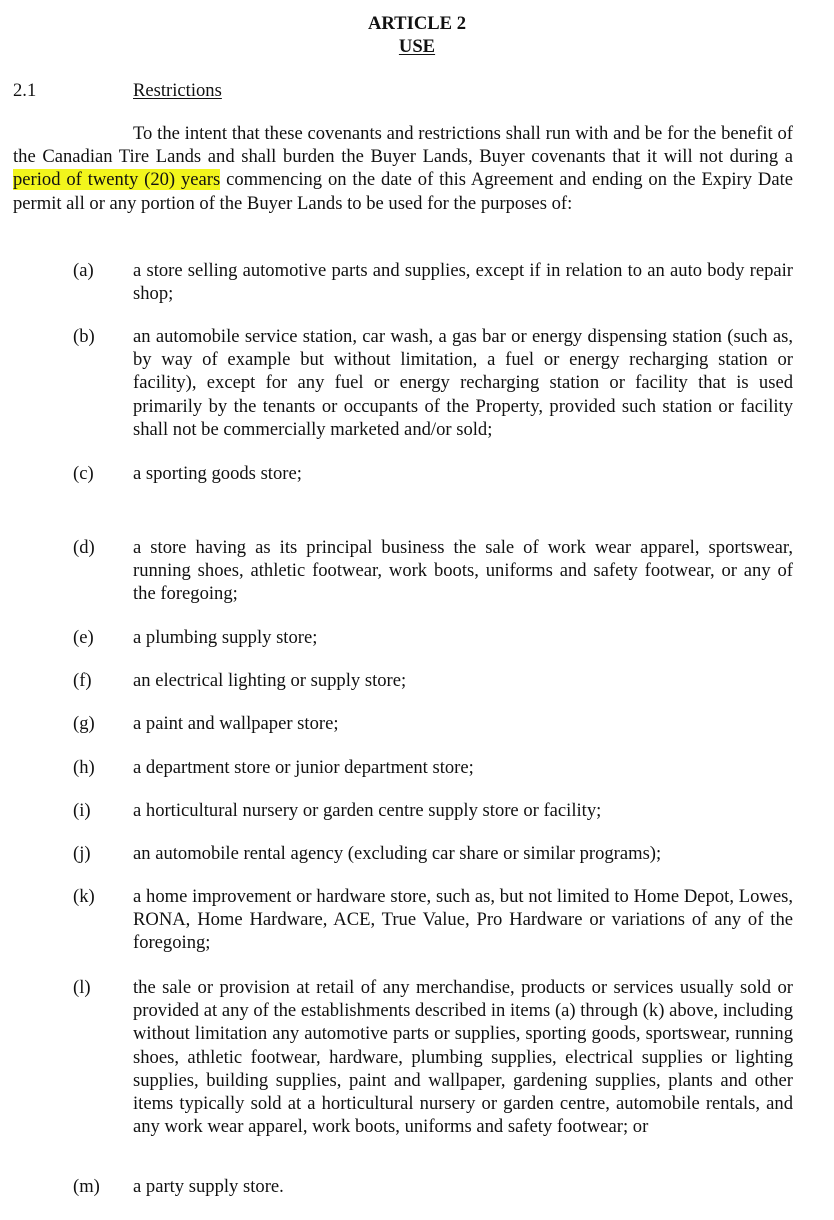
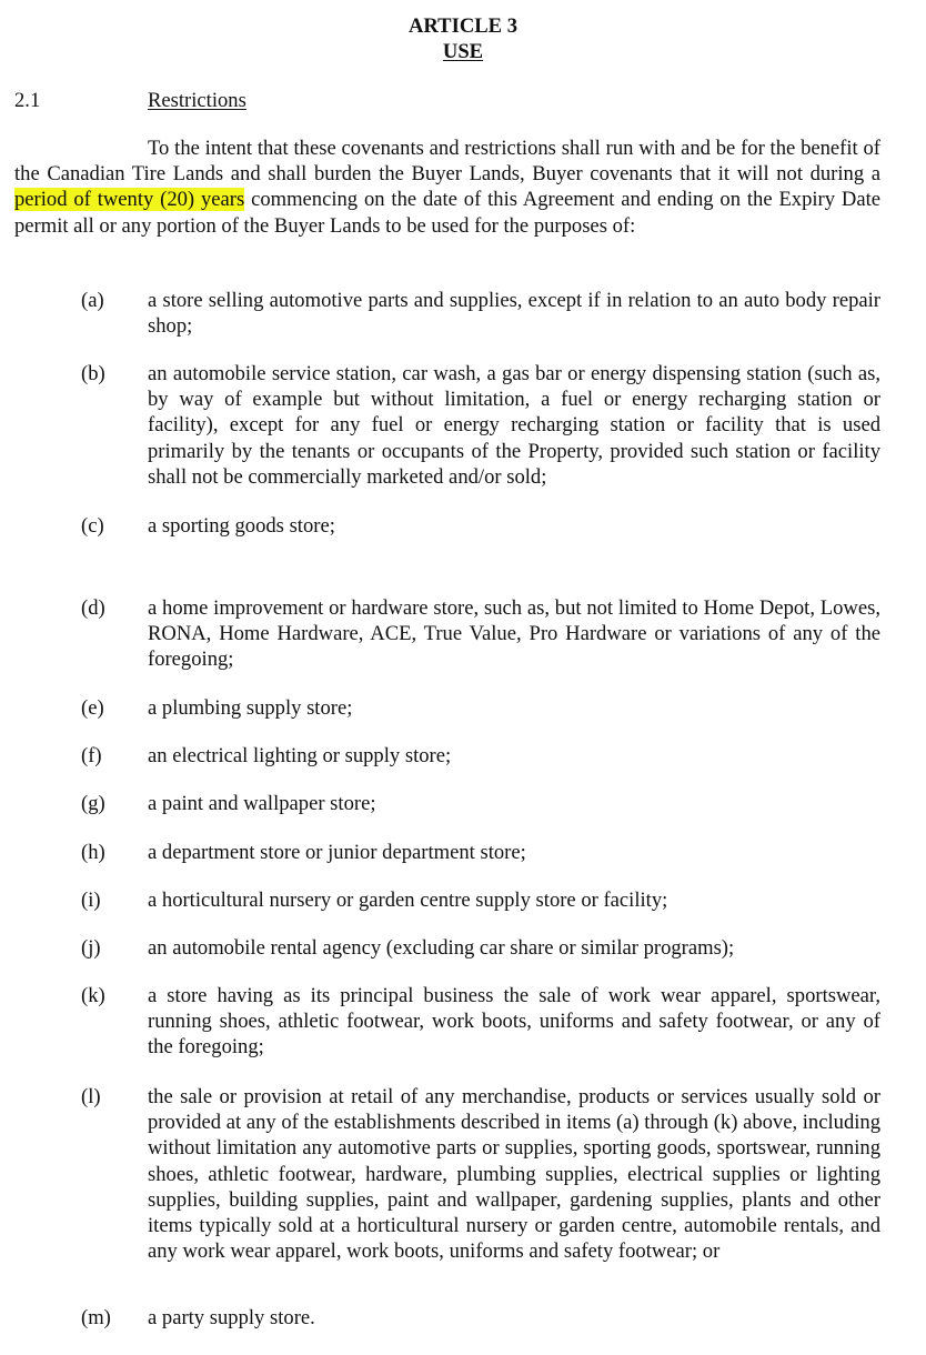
- ARTICLE 2
+ ARTICLE 3
  USE
  2.1
  Restrictions
  To the intent that these covenants and restrictions shall run with and be for the benefit of the Canadian Tire Lands and shall burden the Buyer Lands, Buyer covenants that it will not during a period of twenty (20) years commencing on the date of this Agreement and ending on the Expiry Date permit all or any portion of the Buyer Lands to be used for the purposes of:
  (a)
  a store selling automotive parts and supplies, except if in relation to an auto body repair shop;
  (b)
  an automobile service station, car wash, a gas bar or energy dispensing station (such as, by way of example but without limitation, a fuel or energy recharging station or facility), except for any fuel or energy recharging station or facility that is used primarily by the tenants or occupants of the Property, provided such station or facility shall not be commercially marketed and/or sold;
  (c)
  a sporting goods store;
  (d)
- a store having as its principal business the sale of work wear apparel, sportswear, running shoes, athletic footwear, work boots, uniforms and safety footwear, or any of the foregoing;
+ a home improvement or hardware store, such as, but not limited to Home Depot, Lowes, RONA, Home Hardware, ACE, True Value, Pro Hardware or variations of any of the foregoing;
  (e)
  a plumbing supply store;
  (f)
  an electrical lighting or supply store;
  (g)
  a paint and wallpaper store;
  (h)
  a department store or junior department store;
  (i)
  a horticultural nursery or garden centre supply store or facility;
  (j)
  an automobile rental agency (excluding car share or similar programs);
  (k)
- a home improvement or hardware store, such as, but not limited to Home Depot, Lowes, RONA, Home Hardware, ACE, True Value, Pro Hardware or variations of any of the foregoing;
+ a store having as its principal business the sale of work wear apparel, sportswear, running shoes, athletic footwear, work boots, uniforms and safety footwear, or any of the foregoing;
  (l)
  the sale or provision at retail of any merchandise, products or services usually sold or provided at any of the establishments described in items (a) through (k) above, including without limitation any automotive parts or supplies, sporting goods, sportswear, running shoes, athletic footwear, hardware, plumbing supplies, electrical supplies or lighting supplies, building supplies, paint and wallpaper, gardening supplies, plants and other items typically sold at a horticultural nursery or garden centre, automobile rentals, and any work wear apparel, work boots, uniforms and safety footwear; or
  (m)
  a party supply store.
